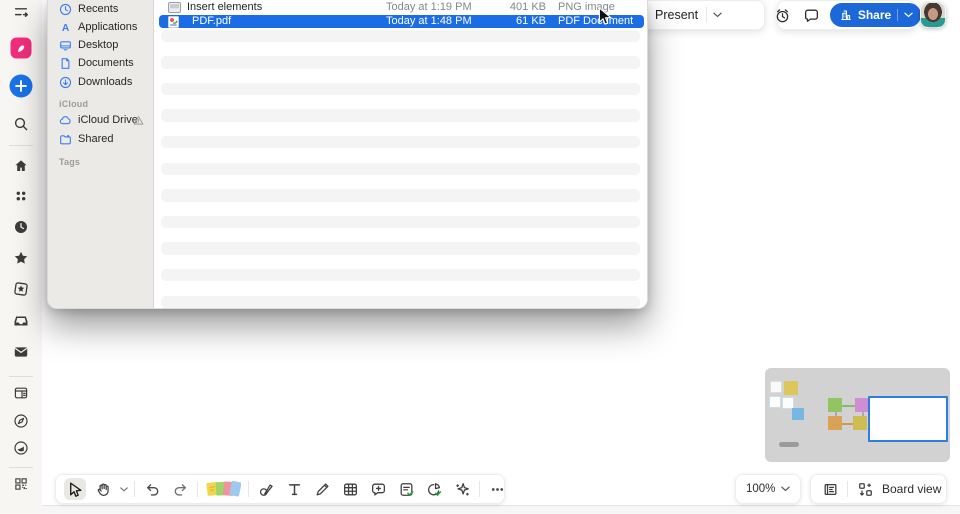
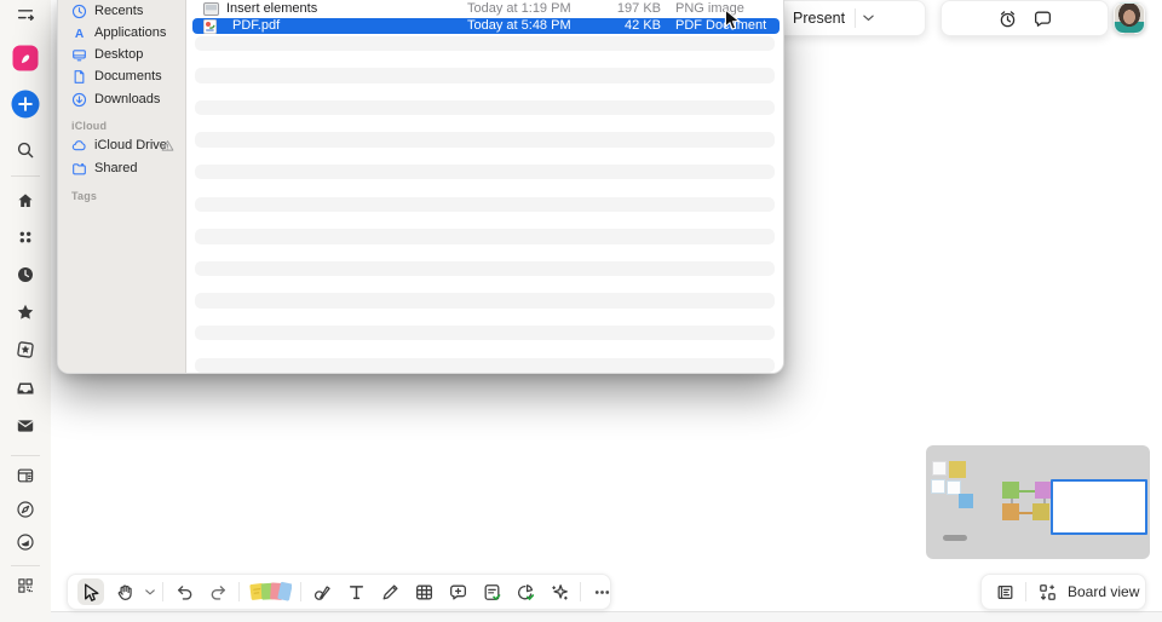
  Present
- Share
- 100%
  Board view
  Recents
  A
  Applications
  Desktop
  Documents
  Downloads
  iCloud
  iCloud Drive
  Shared
  Tags
  Insert elements
  Today at 1:19 PM
- 401 KB
+ 197 KB
  PNG image
  PDF.pdf
- Today at 1:48 PM
+ Today at 5:48 PM
- 61 KB
+ 42 KB
  PDF Doment
